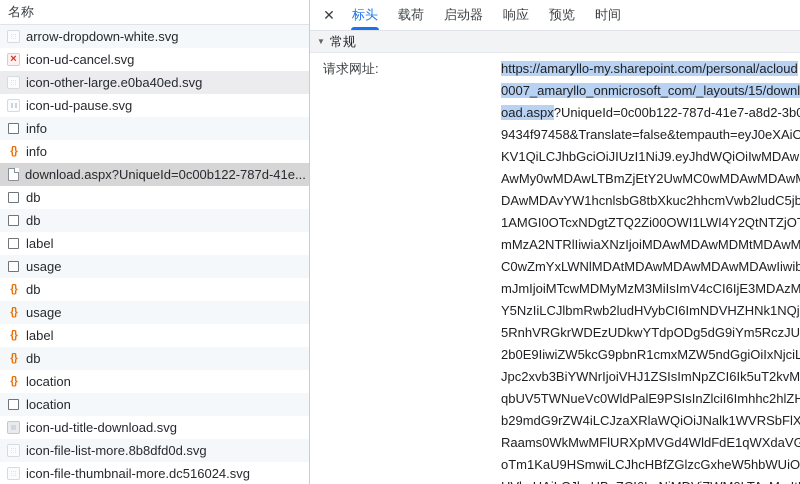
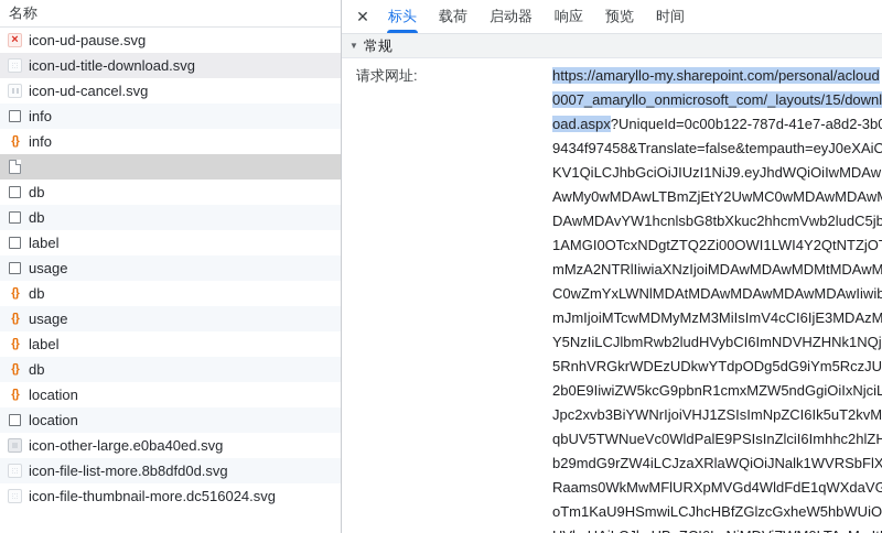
  名称
- arrow-dropdown-white.svg
  ×
- icon-ud-cancel.svg
+ icon-ud-pause.svg
- icon-other-large.e0ba40ed.svg
+ icon-ud-title-download.svg
- icon-ud-pause.svg
+ icon-ud-cancel.svg
  info
  {}
  info
- download.aspx?UniqueId=0c00b122-787d-41e...
  db
  db
  label
  usage
  {}
  db
  {}
  usage
  {}
  label
  {}
  db
  {}
  location
  location
- icon-ud-title-download.svg
+ icon-other-large.e0ba40ed.svg
  icon-file-list-more.8b8dfd0d.svg
  icon-file-thumbnail-more.dc516024.svg
  ✕
  标头
  载荷
  启动器
  响应
  预览
  时间
  ▼
  常规
  请求网址:
  https://amaryllo-my.sharepoint.com/personal/acloud
  0007_amaryllo_onmicrosoft_com/_layouts/15/downl
  oad.aspx?UniqueId=0c00b122-787d-41e7-a8d2-3b
  9434f97458&Translate=false&tempauth=eyJ0eXAiO
  KV1QiLCJhbGciOiJIUzI1NiJ9.eyJhdWQiOiIwMDAw
  AwMy0wMDAwLTBmZjEtY2UwMC0wMDAwMDAw
  DAwMDAvYW1hcnlsbG8tbXkuc2hhcmVwb2ludC5jb
  1AMGI0OTcxNDgtZTQ2Zi00OWI1LWI4Y2QtNTZjO
  mMzA2NTRlIiwiaXNzIjoiMDAwMDAwMDMtMDAwM
  C0wZmYxLWNlMDAtMDAwMDAwMDAwMDAwIiwib
  mJmIjoiMTcwMDMyMzM3MiIsImV4cCI6IjE3MDAzM
  Y5NzIiLCJlbmRwb2ludHVybCI6ImNDVHZHNk1NQj
  5RnhVRGkrWDEzUDkwYTdpODg5dG9iYm5RczJU
  2b0E9IiwiZW5kcG9pbnR1cmxMZW5ndGgiOiIxNjciL
  Jpc2xvb3BiYWNrIjoiVHJ1ZSIsImNpZCI6Ik5uT2kvM
  qbUV5TWNueVc0WldPalE9PSIsInZlciI6Imhhc2hlZH
  b29mdG9rZW4iLCJzaXRlaWQiOiJNalk1WVRSbFlX
  Raams0WkMwMFlURXpMVGd4WldFdE1qWXdaVG
  oTm1KaU9HSmwiLCJhcHBfZGlzcGxheW5hbWUiO
